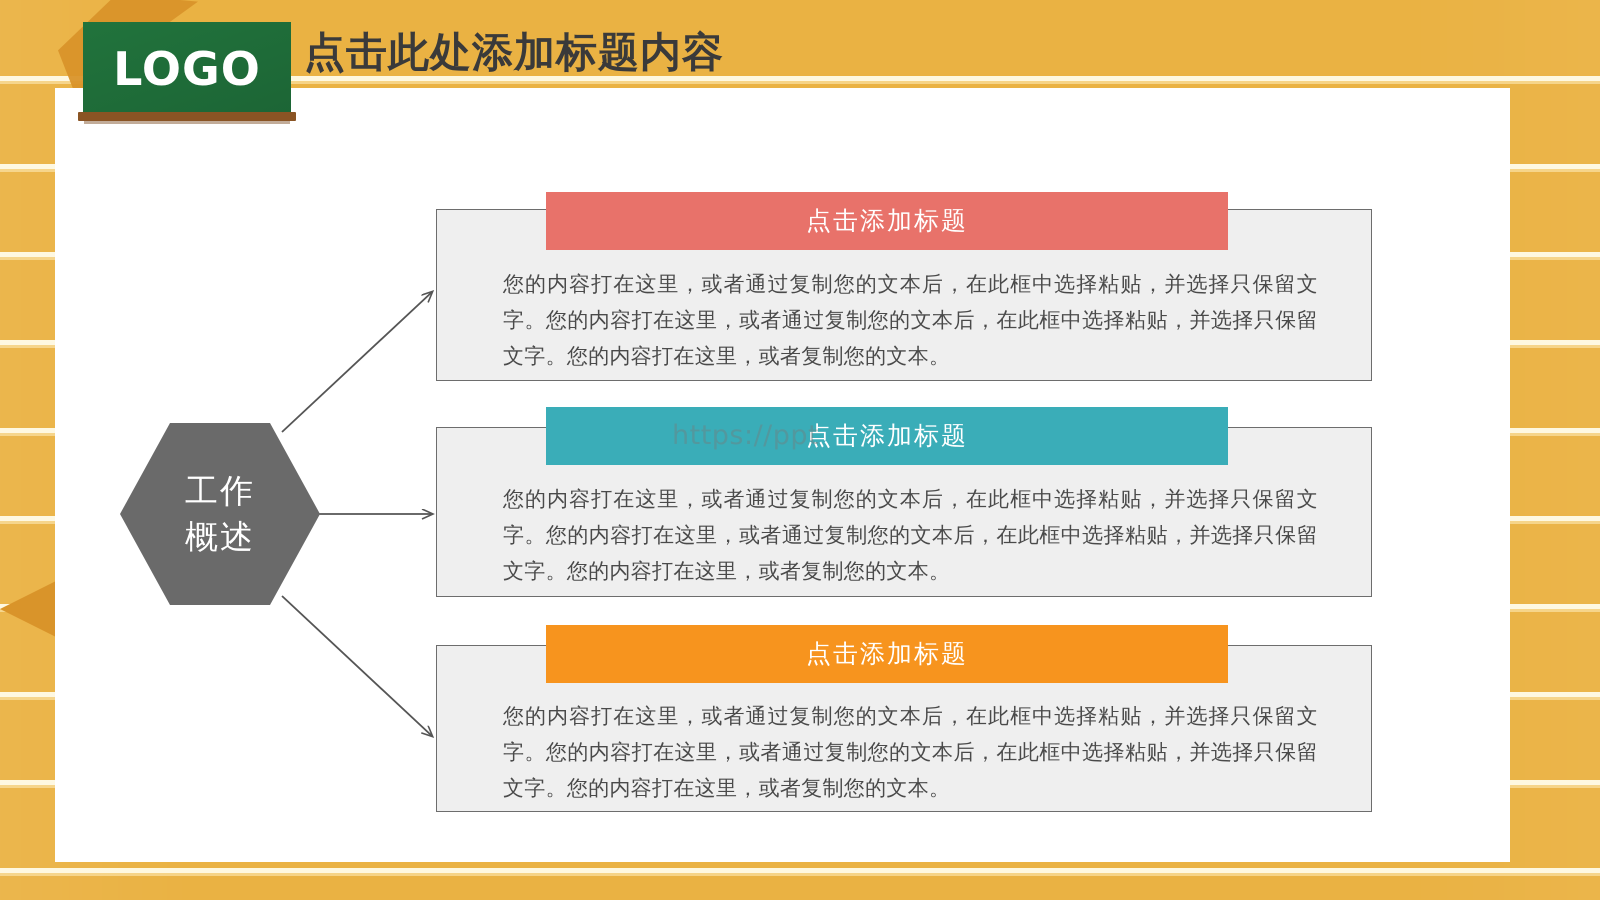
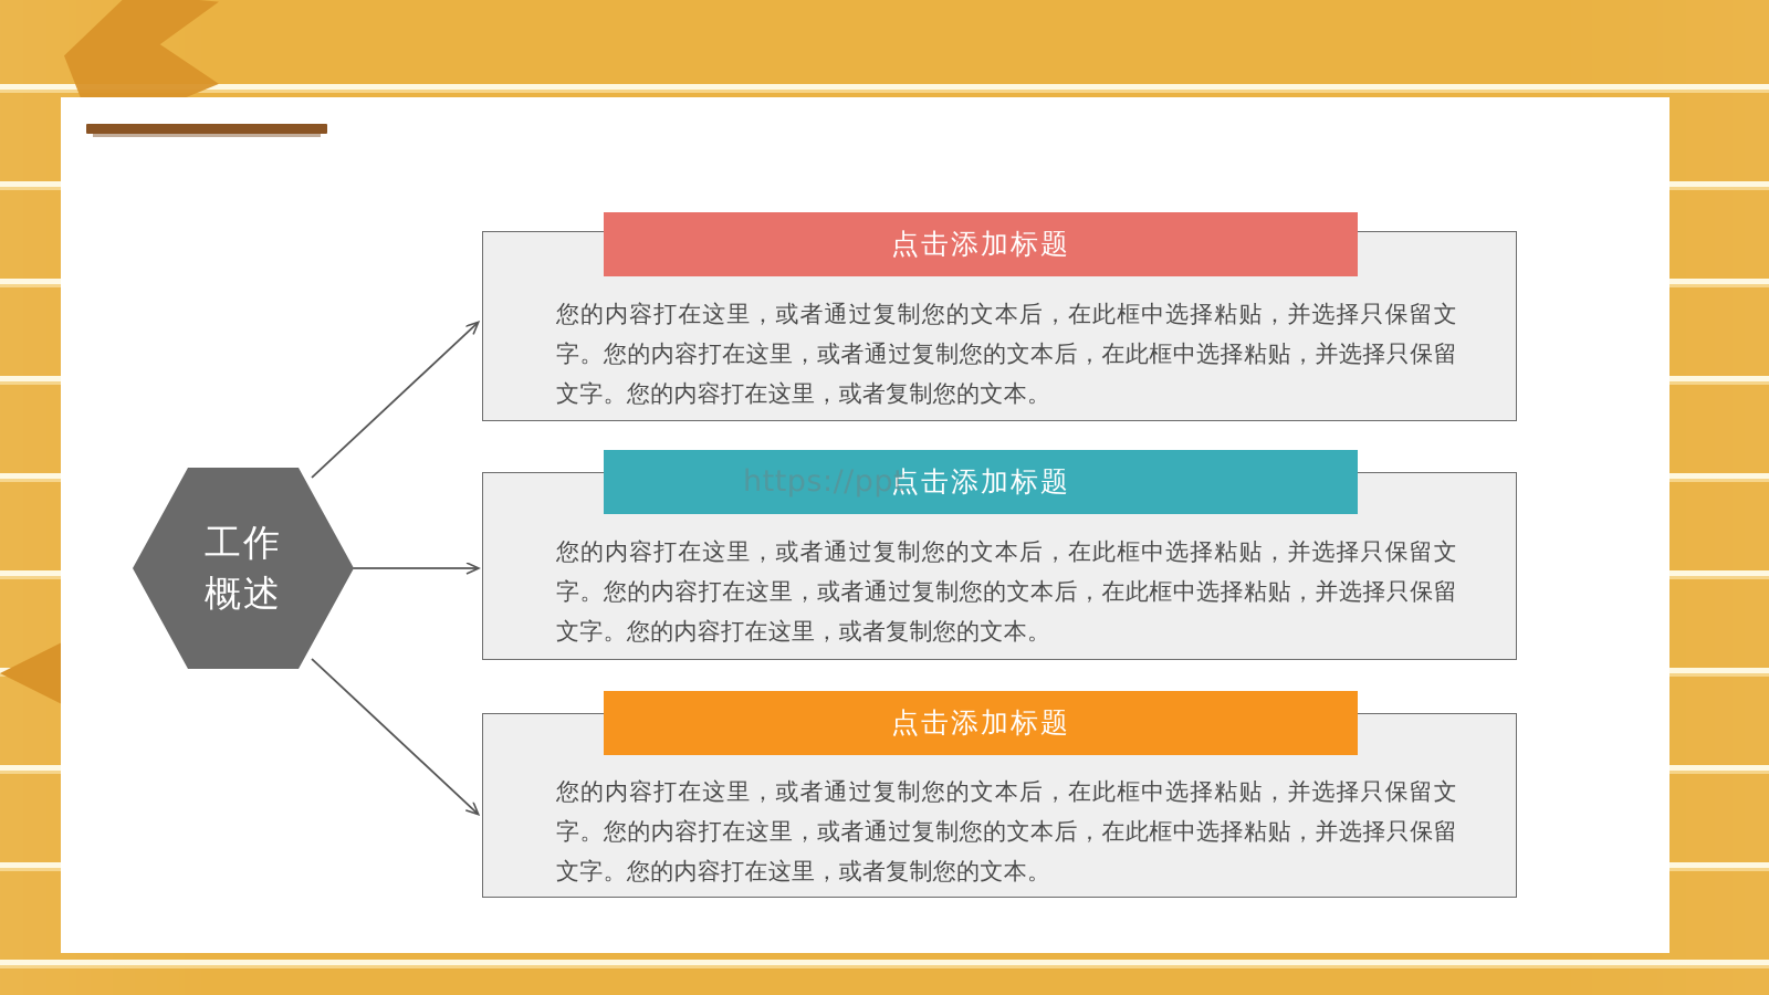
- LOGO
- 点击此处添加标题内容
  工作
  概述
  点击添加标题
  您的内容打在这里，或者通过复制您的文本后，在此框中选择粘贴，并选择只保留文字。您的内容打在这里，或者通过复制您的文本后，在此框中选择粘贴，并选择只保留文字。您的内容打在这里，或者复制您的文本。
  点击添加标题
  您的内容打在这里，或者通过复制您的文本后，在此框中选择粘贴，并选择只保留文字。您的内容打在这里，或者通过复制您的文本后，在此框中选择粘贴，并选择只保留文字。您的内容打在这里，或者复制您的文本。
  https://ppt
  点击添加标题
  您的内容打在这里，或者通过复制您的文本后，在此框中选择粘贴，并选择只保留文字。您的内容打在这里，或者通过复制您的文本后，在此框中选择粘贴，并选择只保留文字。您的内容打在这里，或者复制您的文本。
